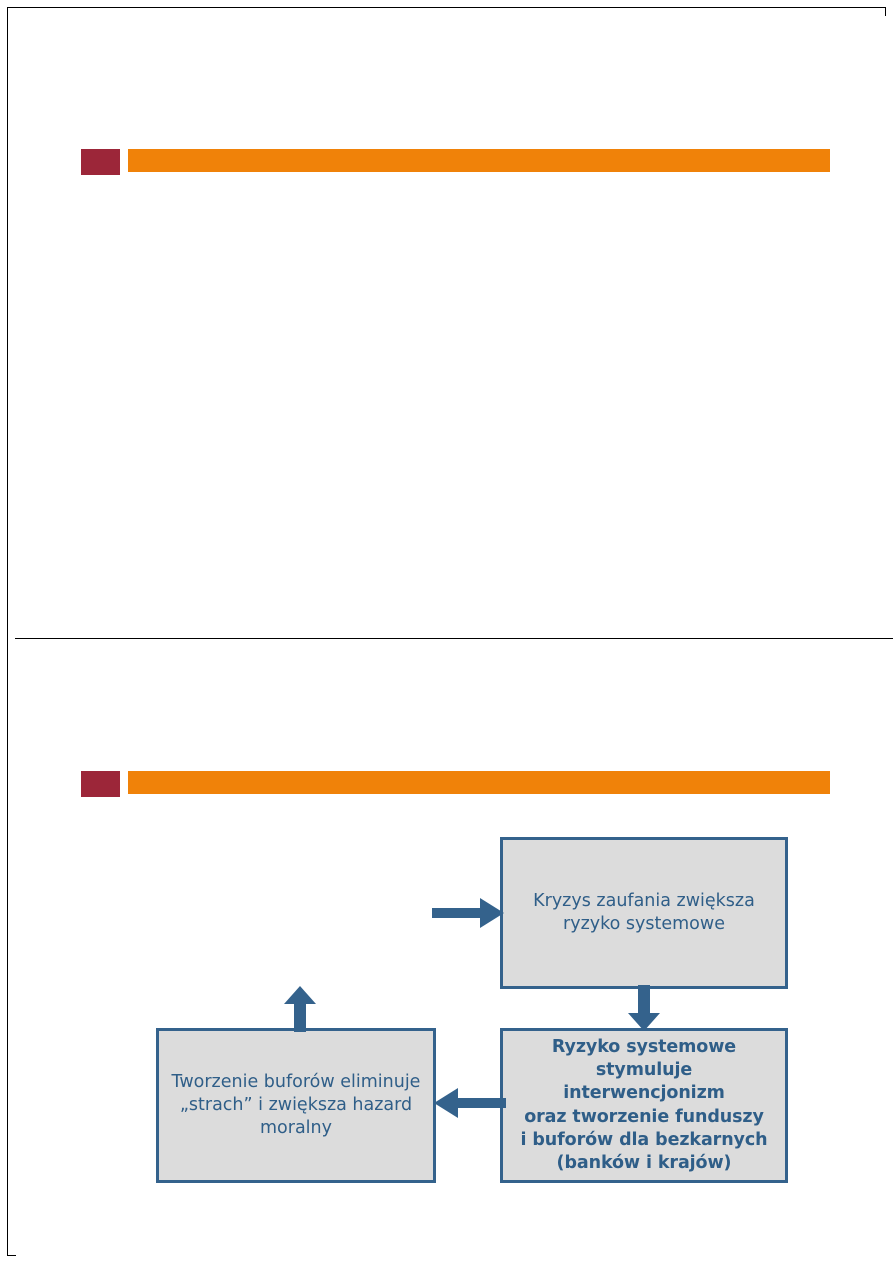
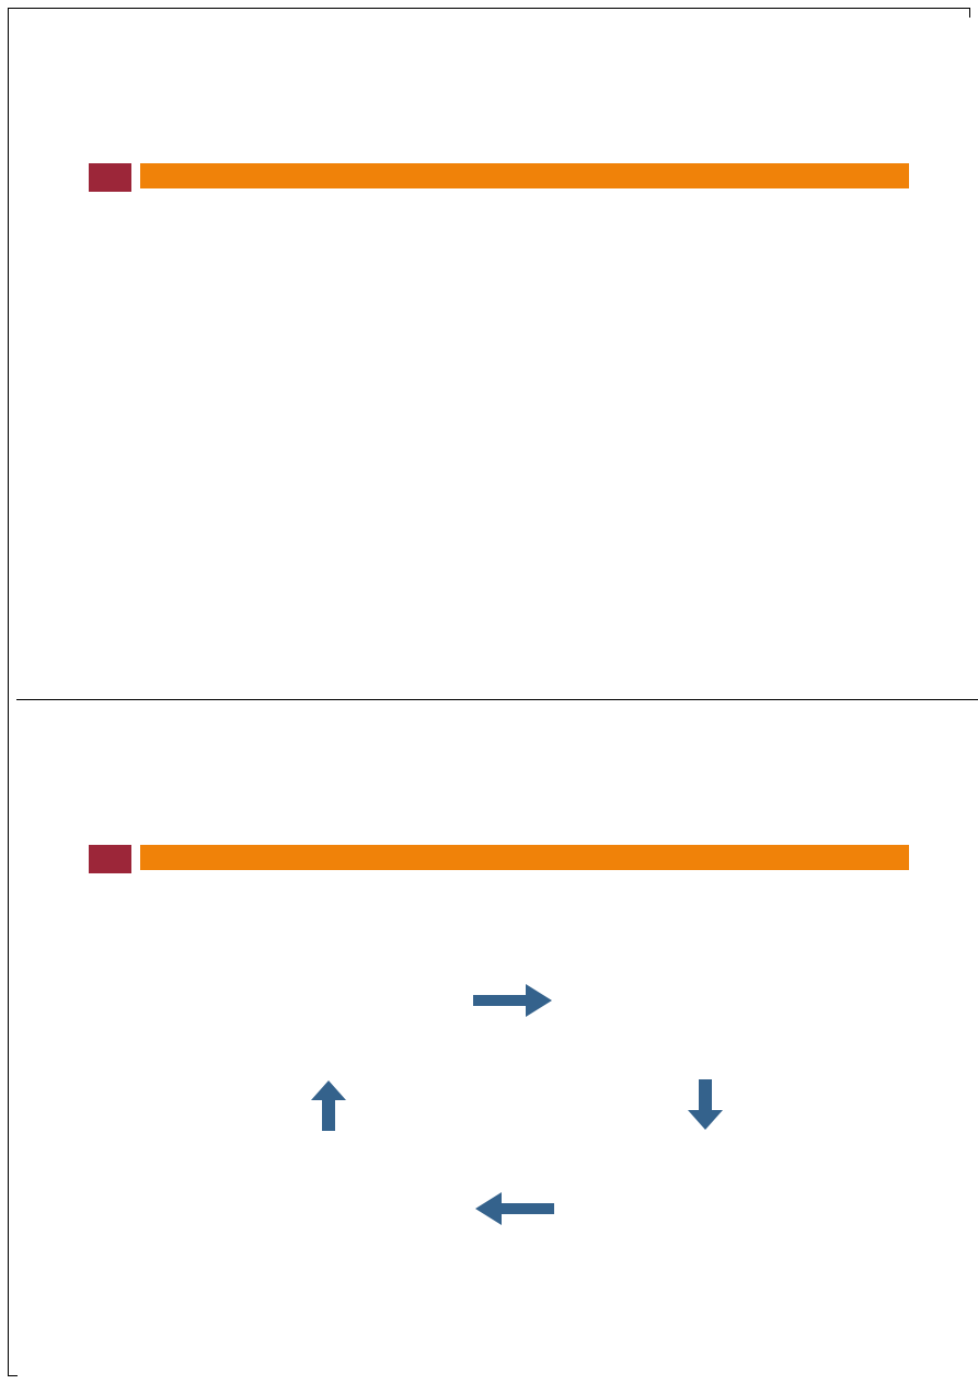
- Kryzys zaufania zwiększa
- ryzyko systemowe
- Ryzyko systemowe
- stymuluje interwencjonizm
- oraz tworzenie funduszy
- i buforów dla bezkarnych
- (banków i krajów)
- Tworzenie buforów eliminuje
- „strach” i zwiększa hazard
- moralny
